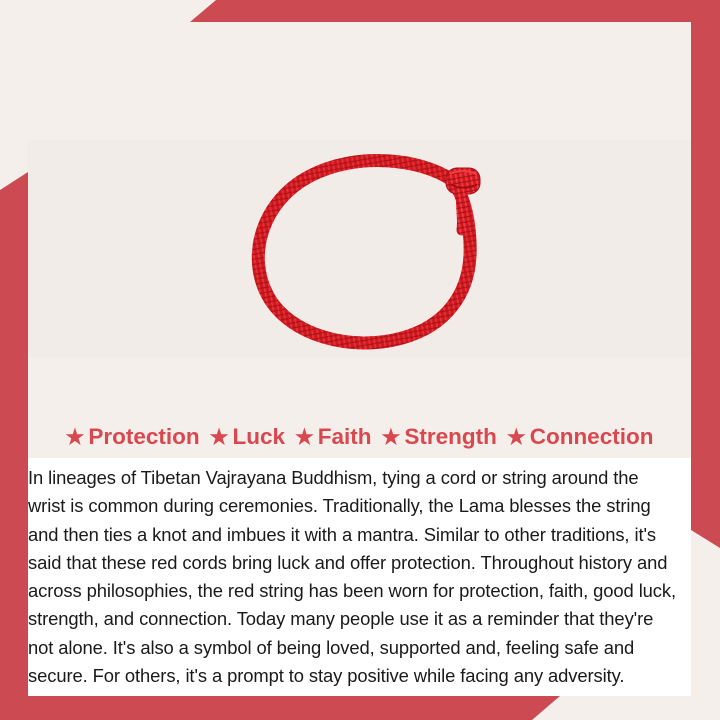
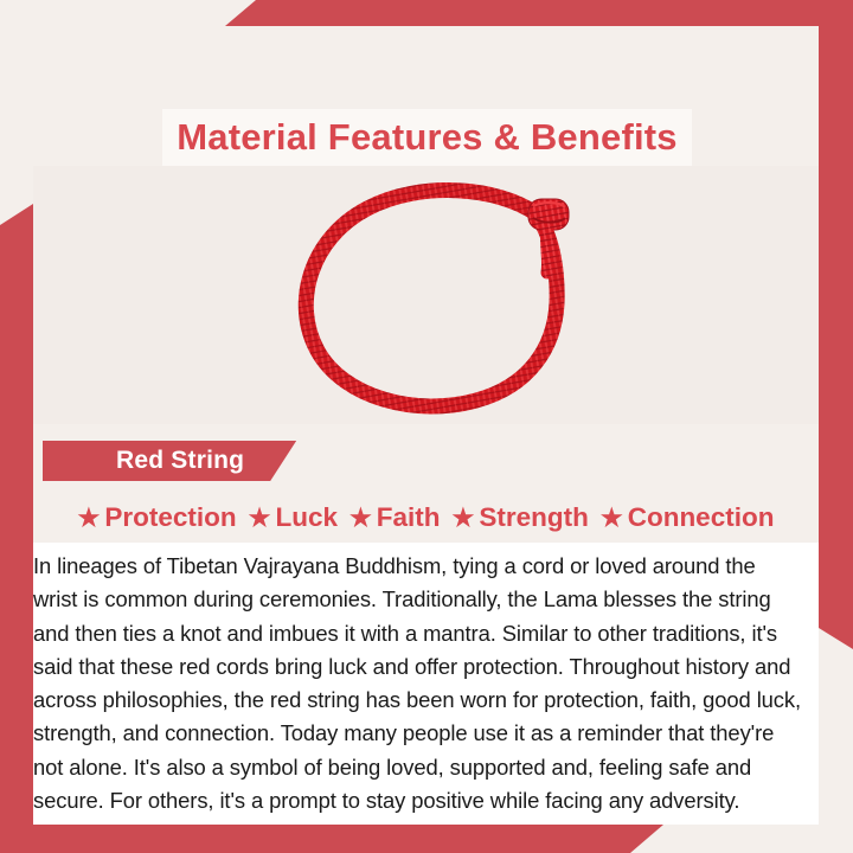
+ Material Features & Benefits
+ Red String
  ★
  Protection
  ★
  Luck
  ★
  Faith
  ★
  Strength
  ★
  Connection
- In lineages of Tibetan Vajrayana Buddhism, tying a cord or string around the wrist is common during ceremonies. Traditionally, the Lama blesses the string and then ties a knot and imbues it with a mantra. Similar to other traditions, it's said that these red cords bring luck and offer protection. Throughout history and across philosophies, the red string has been worn for protection, faith, good luck, strength, and connection. Today many people use it as a reminder that they're not alone. It's also a symbol of being loved, supported and, feeling safe and secure. For others, it's a prompt to stay positive while facing any adversity.
+ In lineages of Tibetan Vajrayana Buddhism, tying a cord or loved around the wrist is common during ceremonies. Traditionally, the Lama blesses the string and then ties a knot and imbues it with a mantra. Similar to other traditions, it's said that these red cords bring luck and offer protection. Throughout history and across philosophies, the red string has been worn for protection, faith, good luck, strength, and connection. Today many people use it as a reminder that they're not alone. It's also a symbol of being loved, supported and, feeling safe and secure. For others, it's a prompt to stay positive while facing any adversity.
